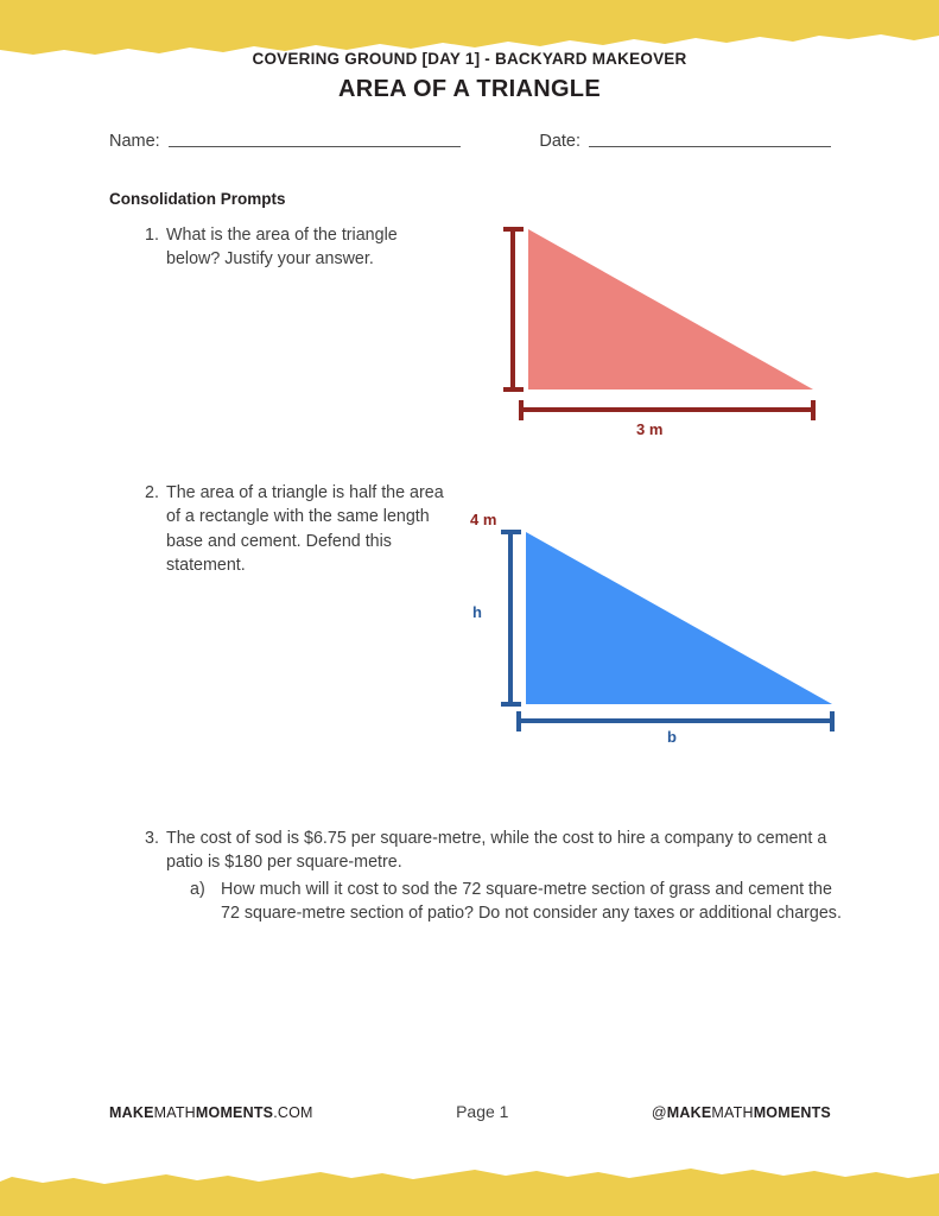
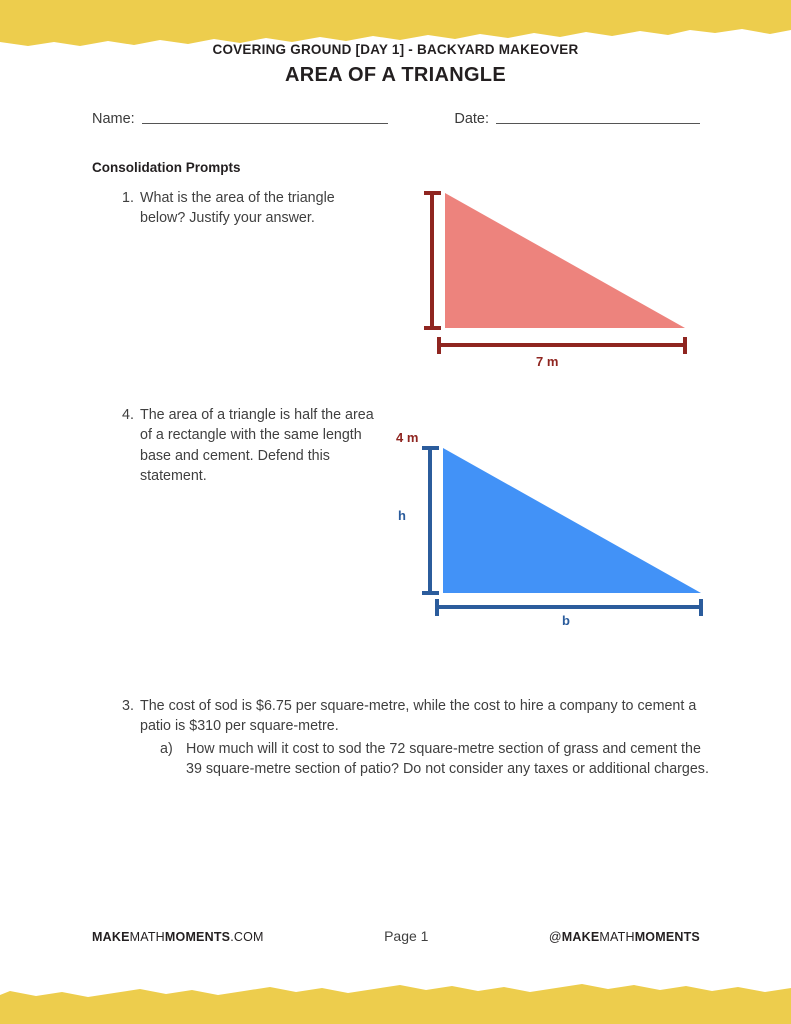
  COVERING GROUND [DAY 1] - BACKYARD MAKEOVER
  AREA OF A TRIANGLE
  Name:
  Date:
  Consolidation Prompts
  1.
  What is the area of the triangle below? Justify your answer.
  4 m
- 3 m
+ 7 m
- 2.
+ 4.
  The area of a triangle is half the area of a rectangle with the same length base and cement. Defend this statement.
  h
  b
  3.
- The cost of sod is $6.75 per square-metre, while the cost to hire a company to cement a patio is $180 per square-metre.
+ The cost of sod is $6.75 per square-metre, while the cost to hire a company to cement a patio is $310 per square-metre.
  a)
- How much will it cost to sod the 72 square-metre section of grass and cement the 72 square-metre section of patio? Do not consider any taxes or additional charges.
+ How much will it cost to sod the 72 square-metre section of grass and cement the 39 square-metre section of patio? Do not consider any taxes or additional charges.
  MAKEMATHMOMENTS.COM
  Page 1
  @MAKEMATHMOMENTS
